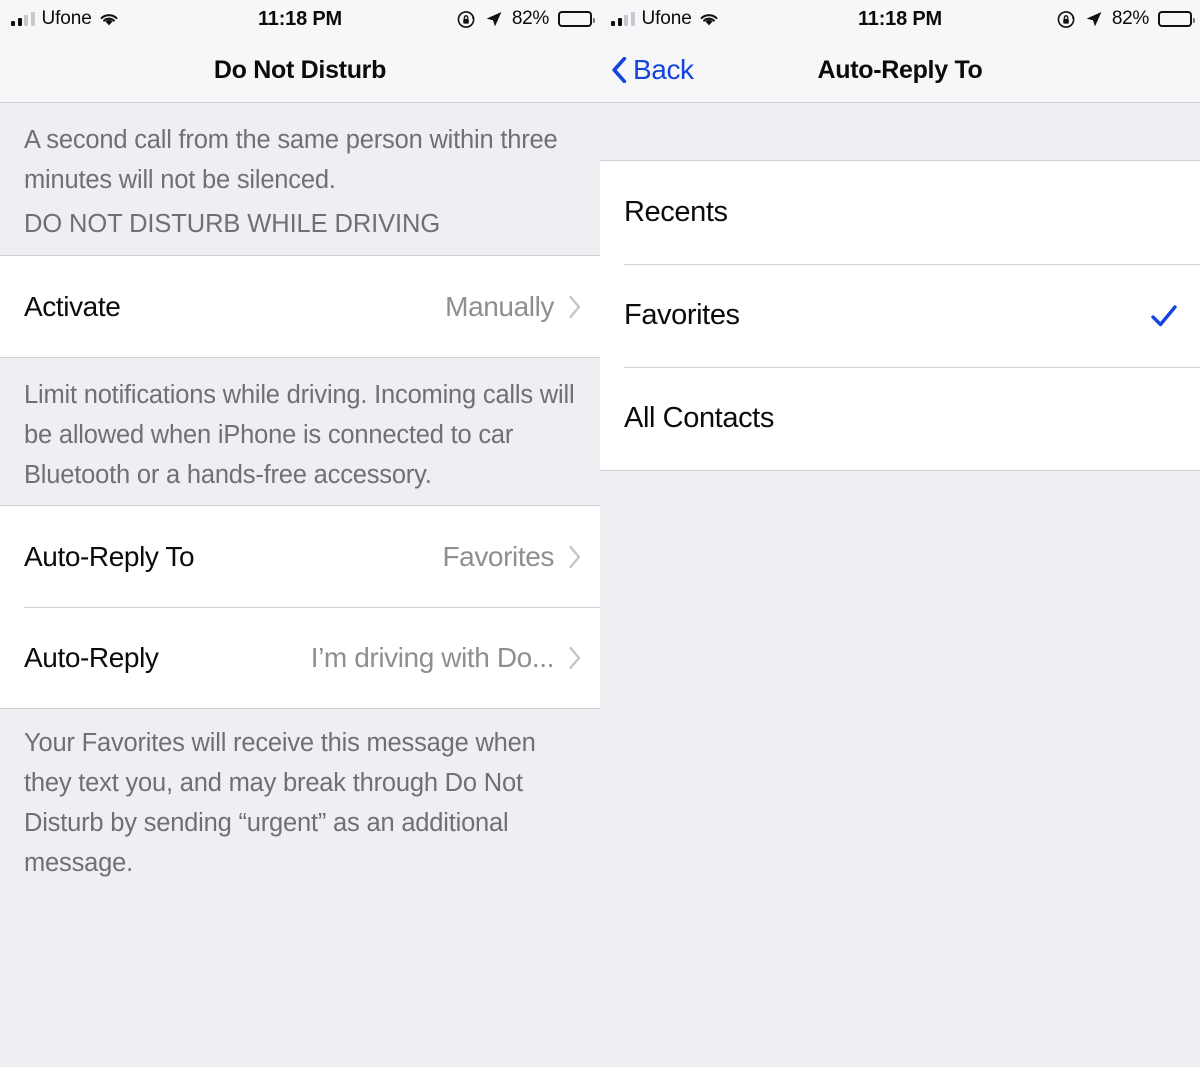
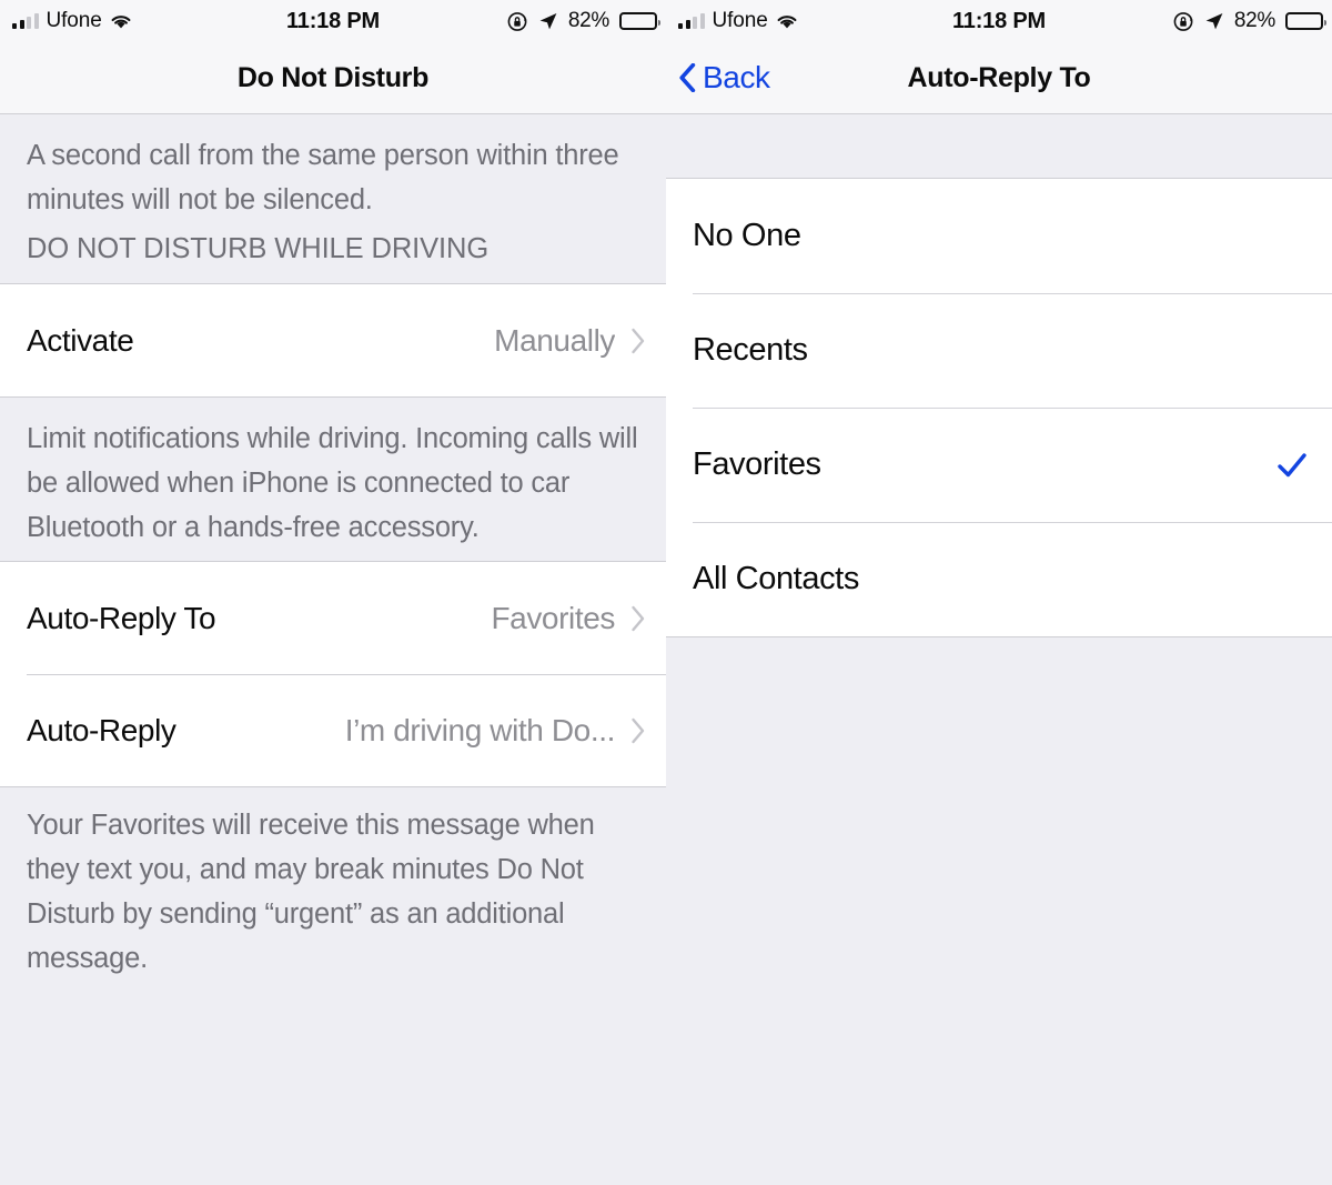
  Ufone
  11:18 PM
  82%
  Do Not Disturb
  A second call from the same person within three minutes will not be silenced.
  DO NOT DISTURB WHILE DRIVING
  Activate
  Manually
  Limit notifications while driving. Incoming calls will be allowed when iPhone is connected to car Bluetooth or a hands-free accessory.
  Auto-Reply To
  Favorites
  Auto-Reply
  I’m driving with Do...
- Your Favorites will receive this message when they text you, and may break through Do Not Disturb by sending “urgent” as an additional message.
+ Your Favorites will receive this message when they text you, and may break minutes Do Not Disturb by sending “urgent” as an additional message.
  Ufone
  11:18 PM
  82%
  Back
  Auto-Reply To
+ No One
  Recents
  Favorites
  All Contacts
